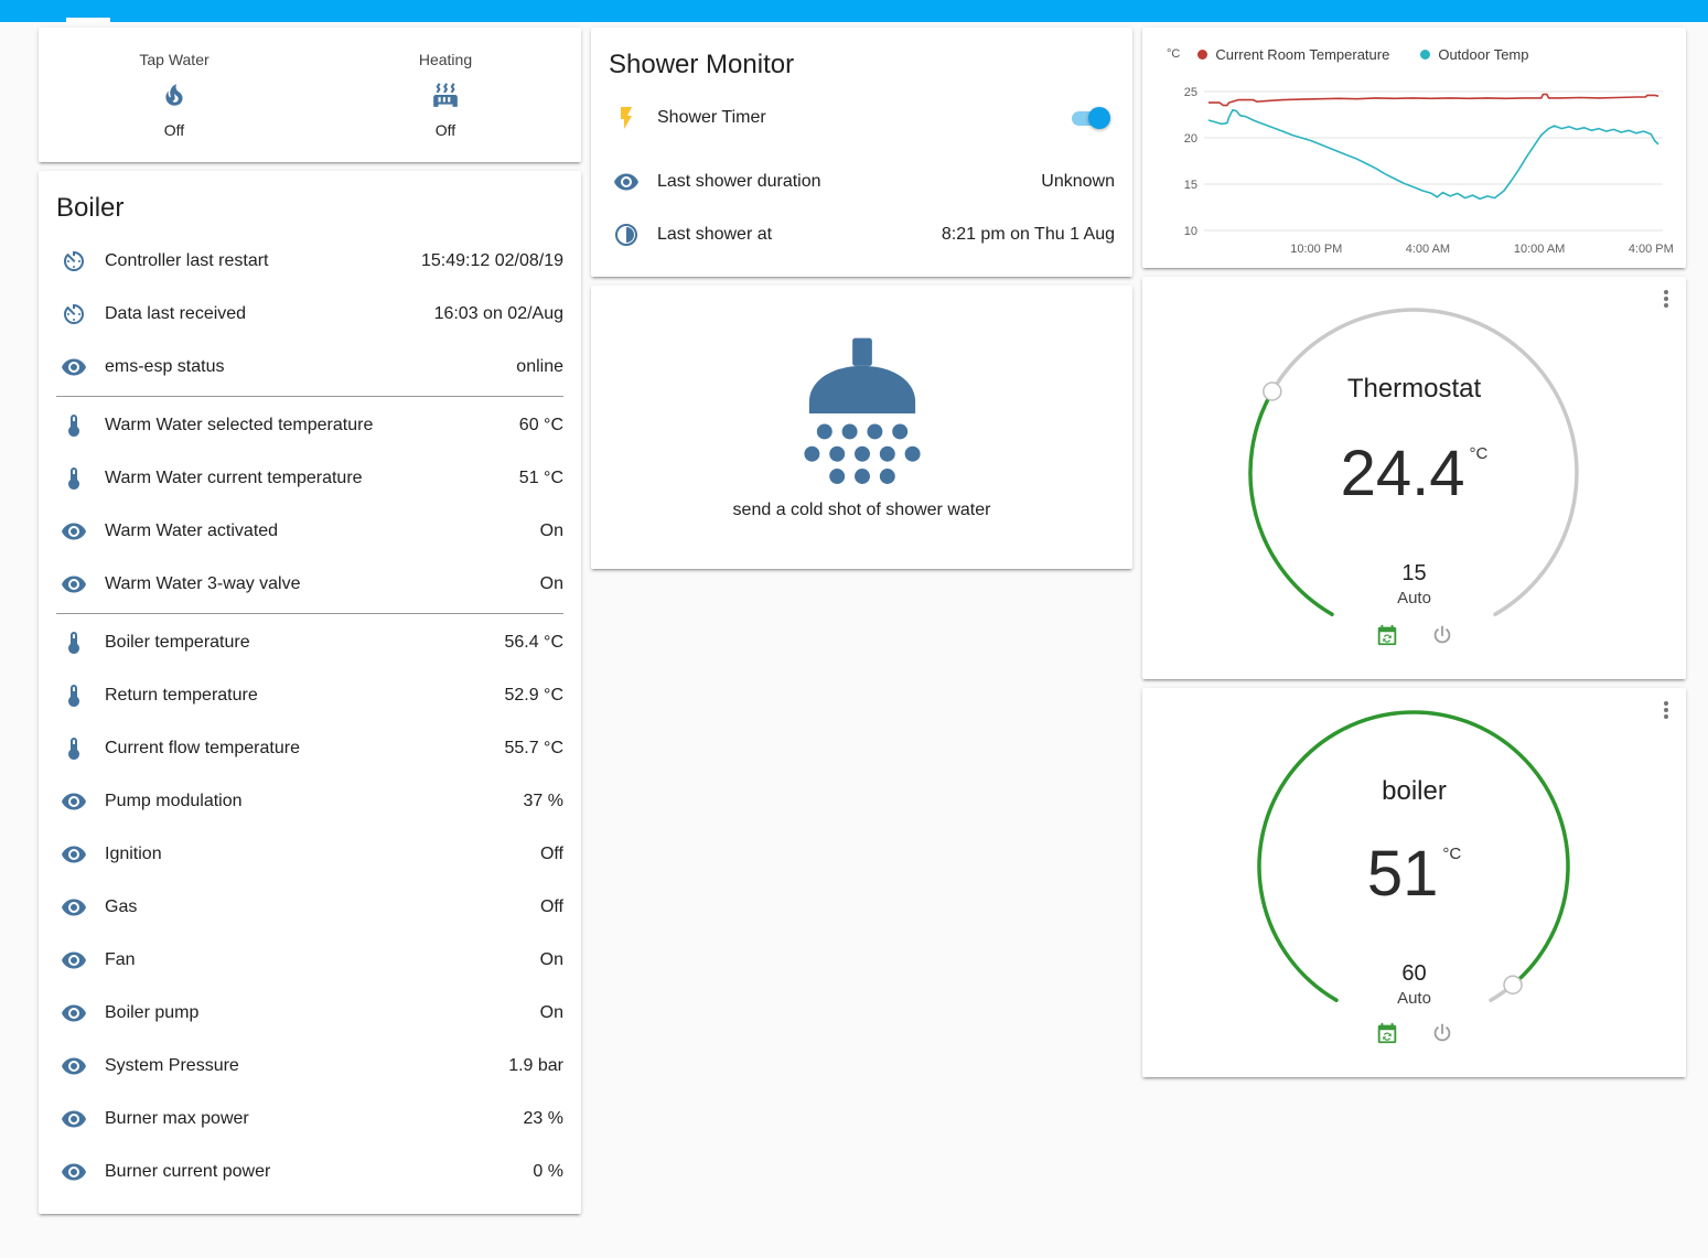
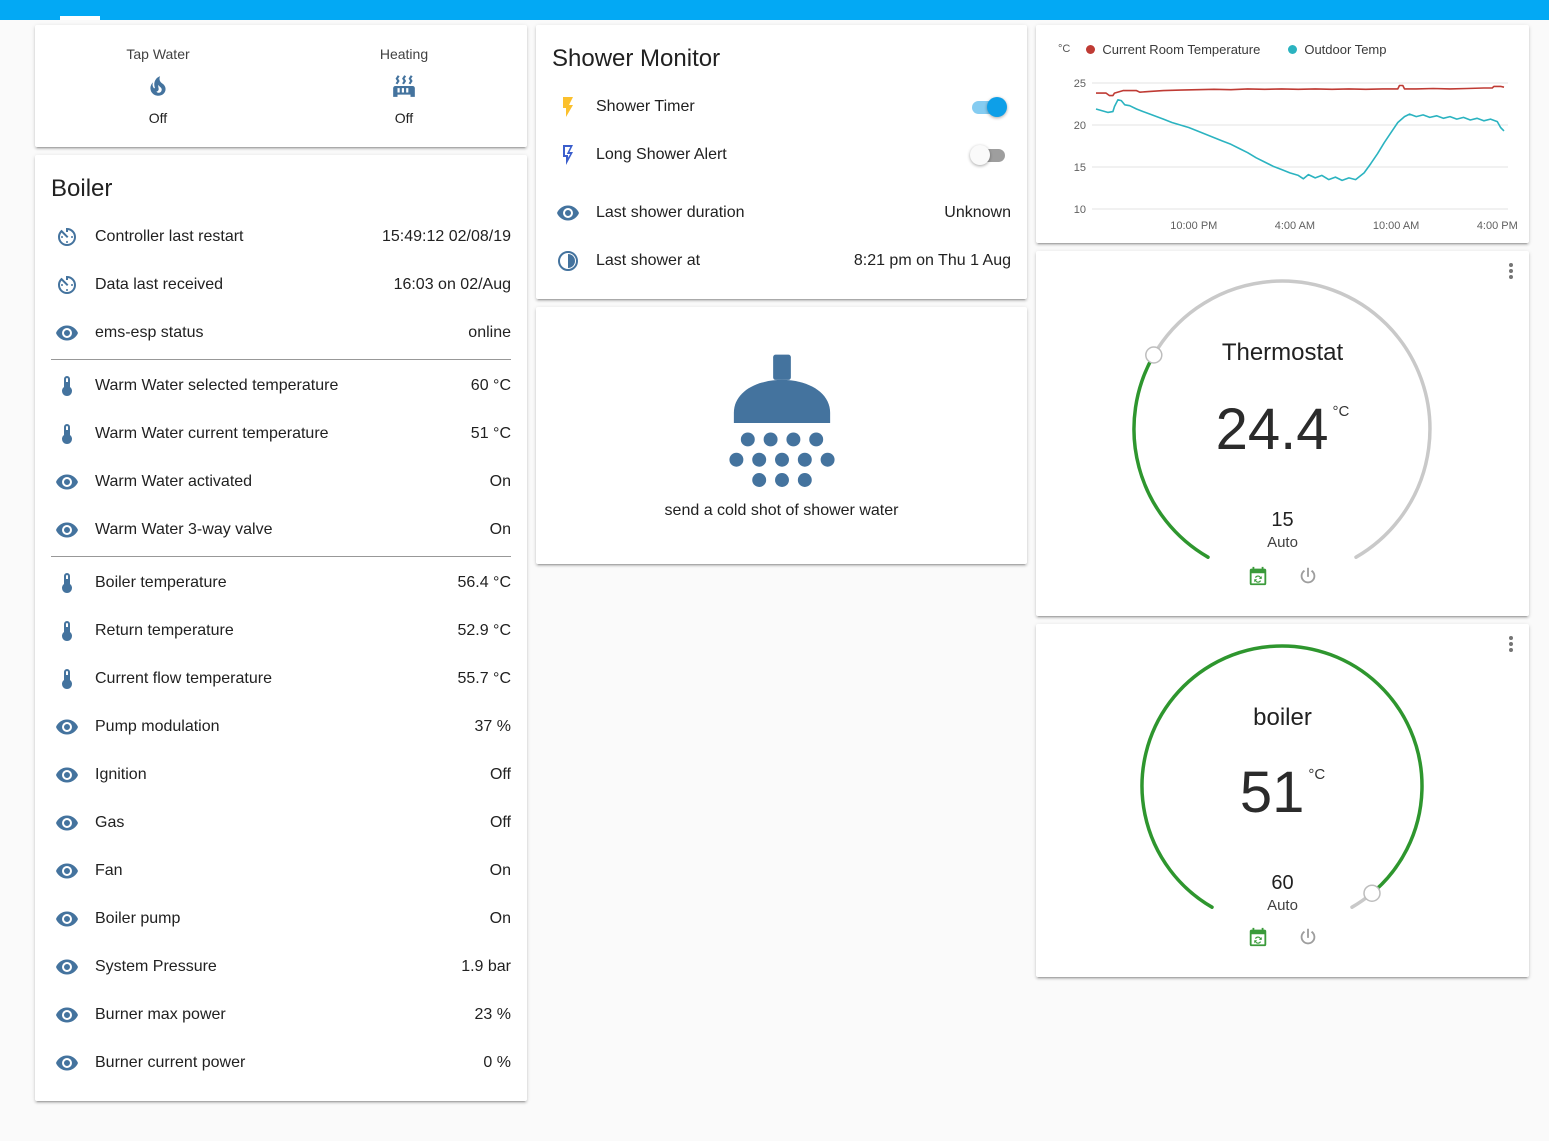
  Tap Water
  Off
  Heating
  Off
  Boiler
  Controller last restart
  15:49:12 02/08/19
  Data last received
  16:03 on 02/Aug
  ems-esp status
  online
  Warm Water selected temperature
  60 °C
  Warm Water current temperature
  51 °C
  Warm Water activated
  On
  Warm Water 3-way valve
  On
  Boiler temperature
  56.4 °C
  Return temperature
  52.9 °C
  Current flow temperature
  55.7 °C
  Pump modulation
  37 %
  Ignition
  Off
  Gas
  Off
  Fan
  On
  Boiler pump
  On
  System Pressure
  1.9 bar
  Burner max power
  23 %
  Burner current power
  0 %
  Shower Monitor
  Shower Timer
+ Long Shower Alert
  Last shower duration
  Unknown
  Last shower at
  8:21 pm on Thu 1 Aug
  send a cold shot of shower water
  °C
  Current Room Temperature
  Outdoor Temp
  25
  20
  15
  10
  10:00 PM
  4:00 AM
  10:00 AM
  4:00 PM
  Thermostat
  24.4
  °C
  15
  Auto
  boiler
  51
  °C
  60
  Auto
